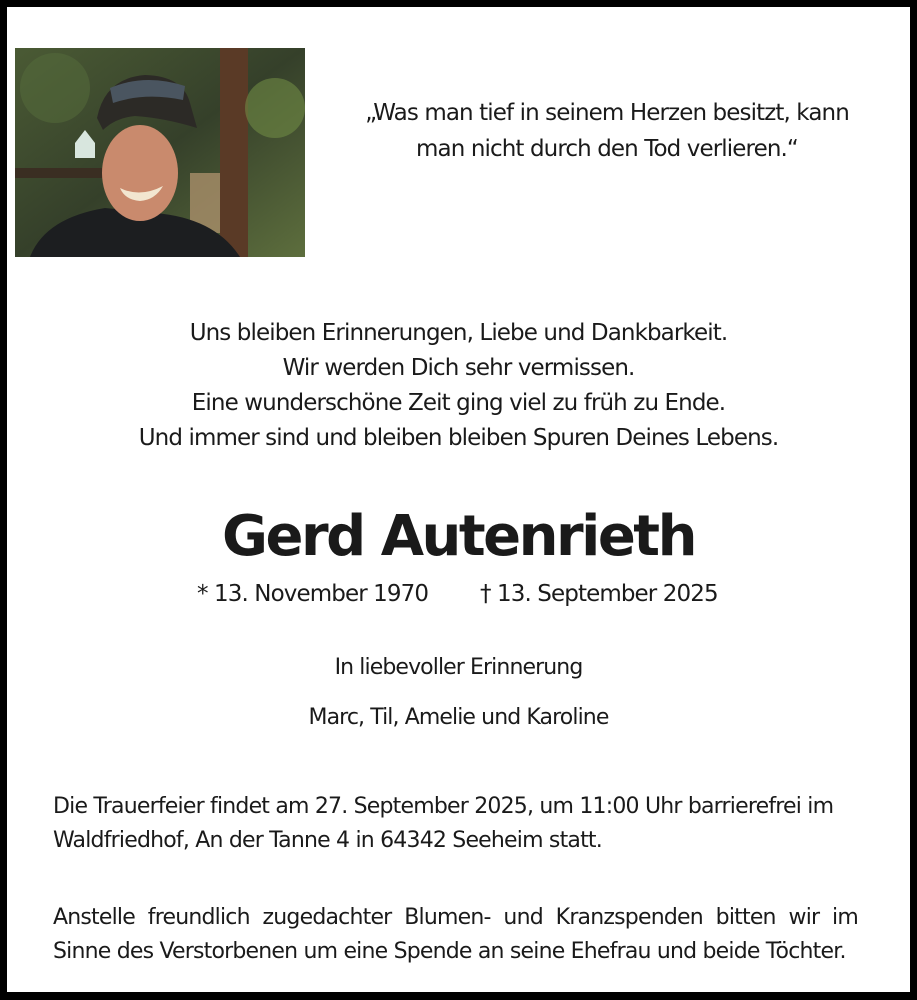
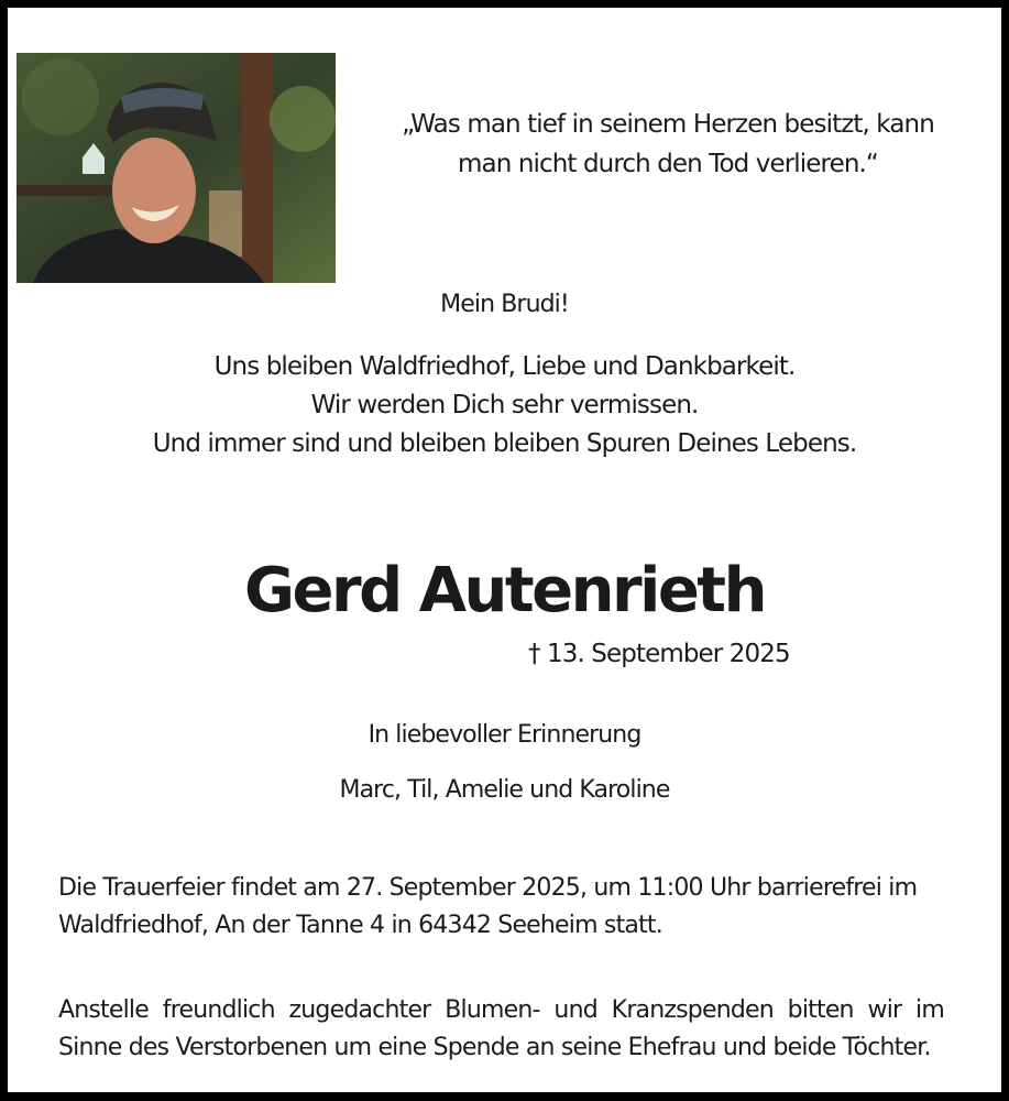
  „Was man tief in seinem Herzen besitzt, kann
  man nicht durch den Tod verlieren.“
+ Mein Brudi!
- Uns bleiben Erinnerungen, Liebe und Dankbarkeit.
+ Uns bleiben Waldfriedhof, Liebe und Dankbarkeit.
  Wir werden Dich sehr vermissen.
- Eine wunderschöne Zeit ging viel zu früh zu Ende.
  Und immer sind und bleiben bleiben Spuren Deines Lebens.
  Gerd Autenrieth
- * 13. November 1970
  † 13. September 2025
  In liebevoller Erinnerung
  Marc, Til, Amelie und Karoline
  Die Trauerfeier findet am 27. September 2025, um 11:00 Uhr barrierefrei im Waldfriedhof, An der Tanne 4 in 64342 Seeheim statt.
  Anstelle freundlich zugedachter Blumen- und Kranzspenden bitten wir im Sinne des Verstorbenen um eine Spende an seine Ehefrau und beide Töchter.
